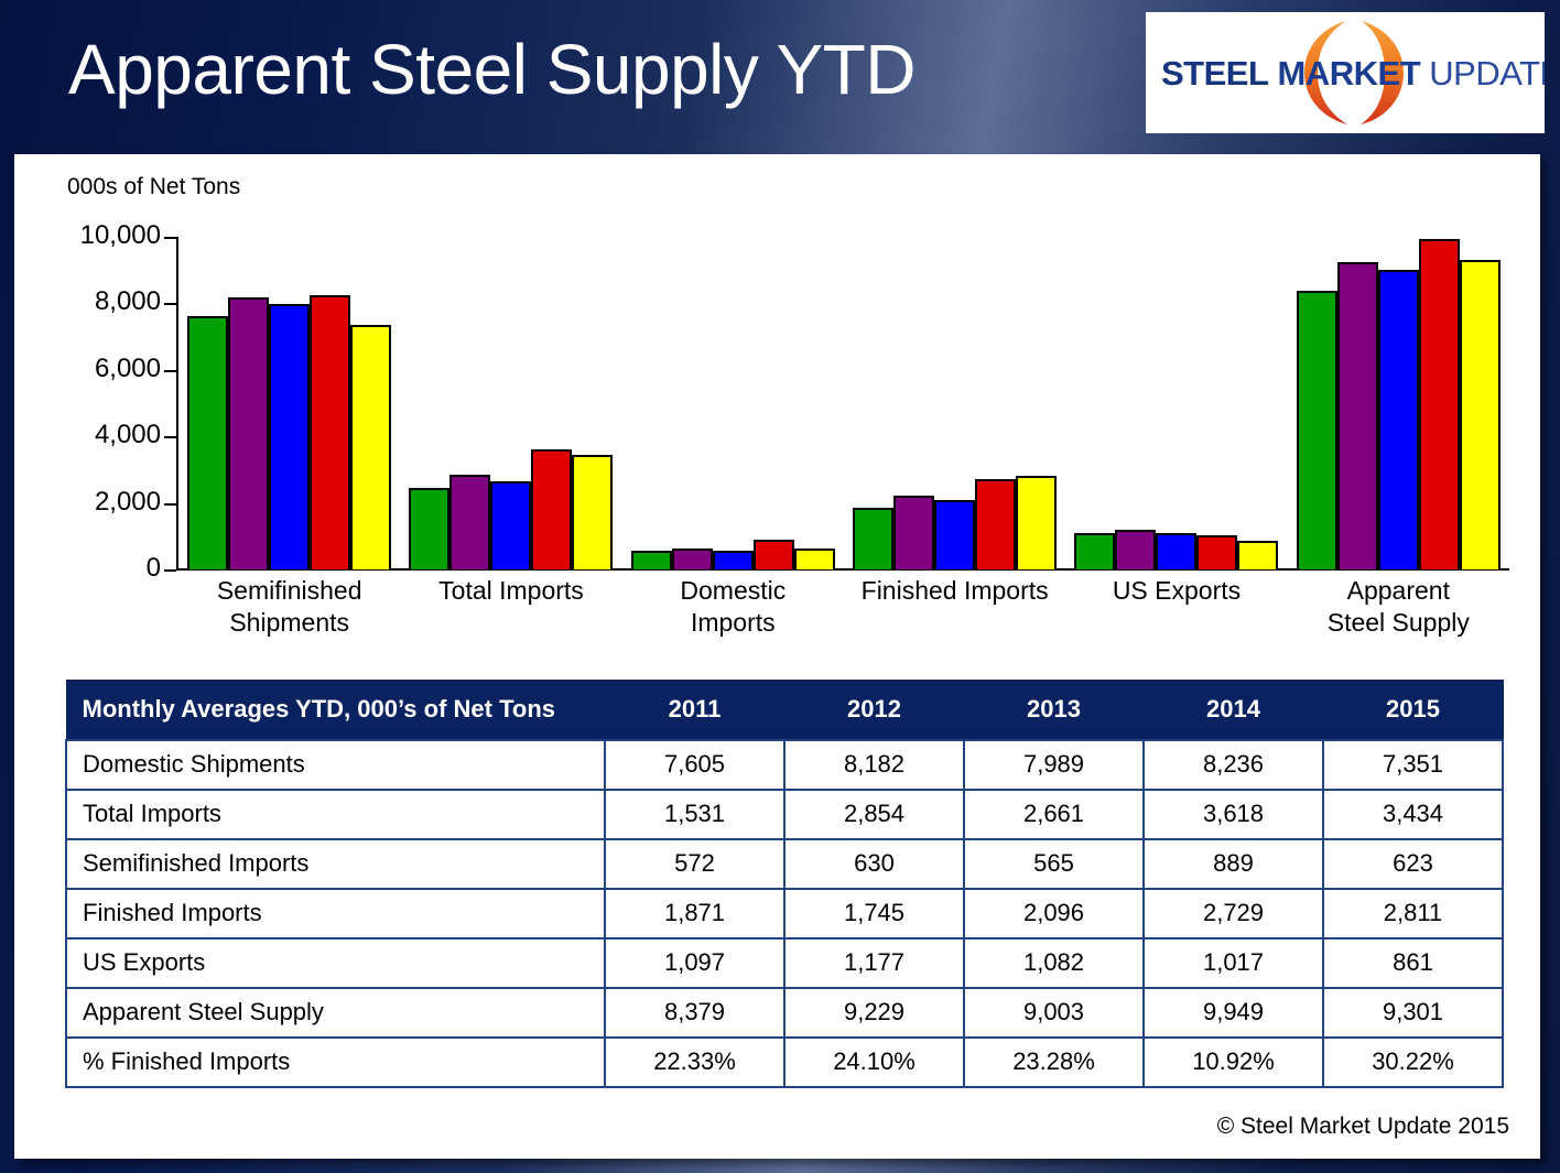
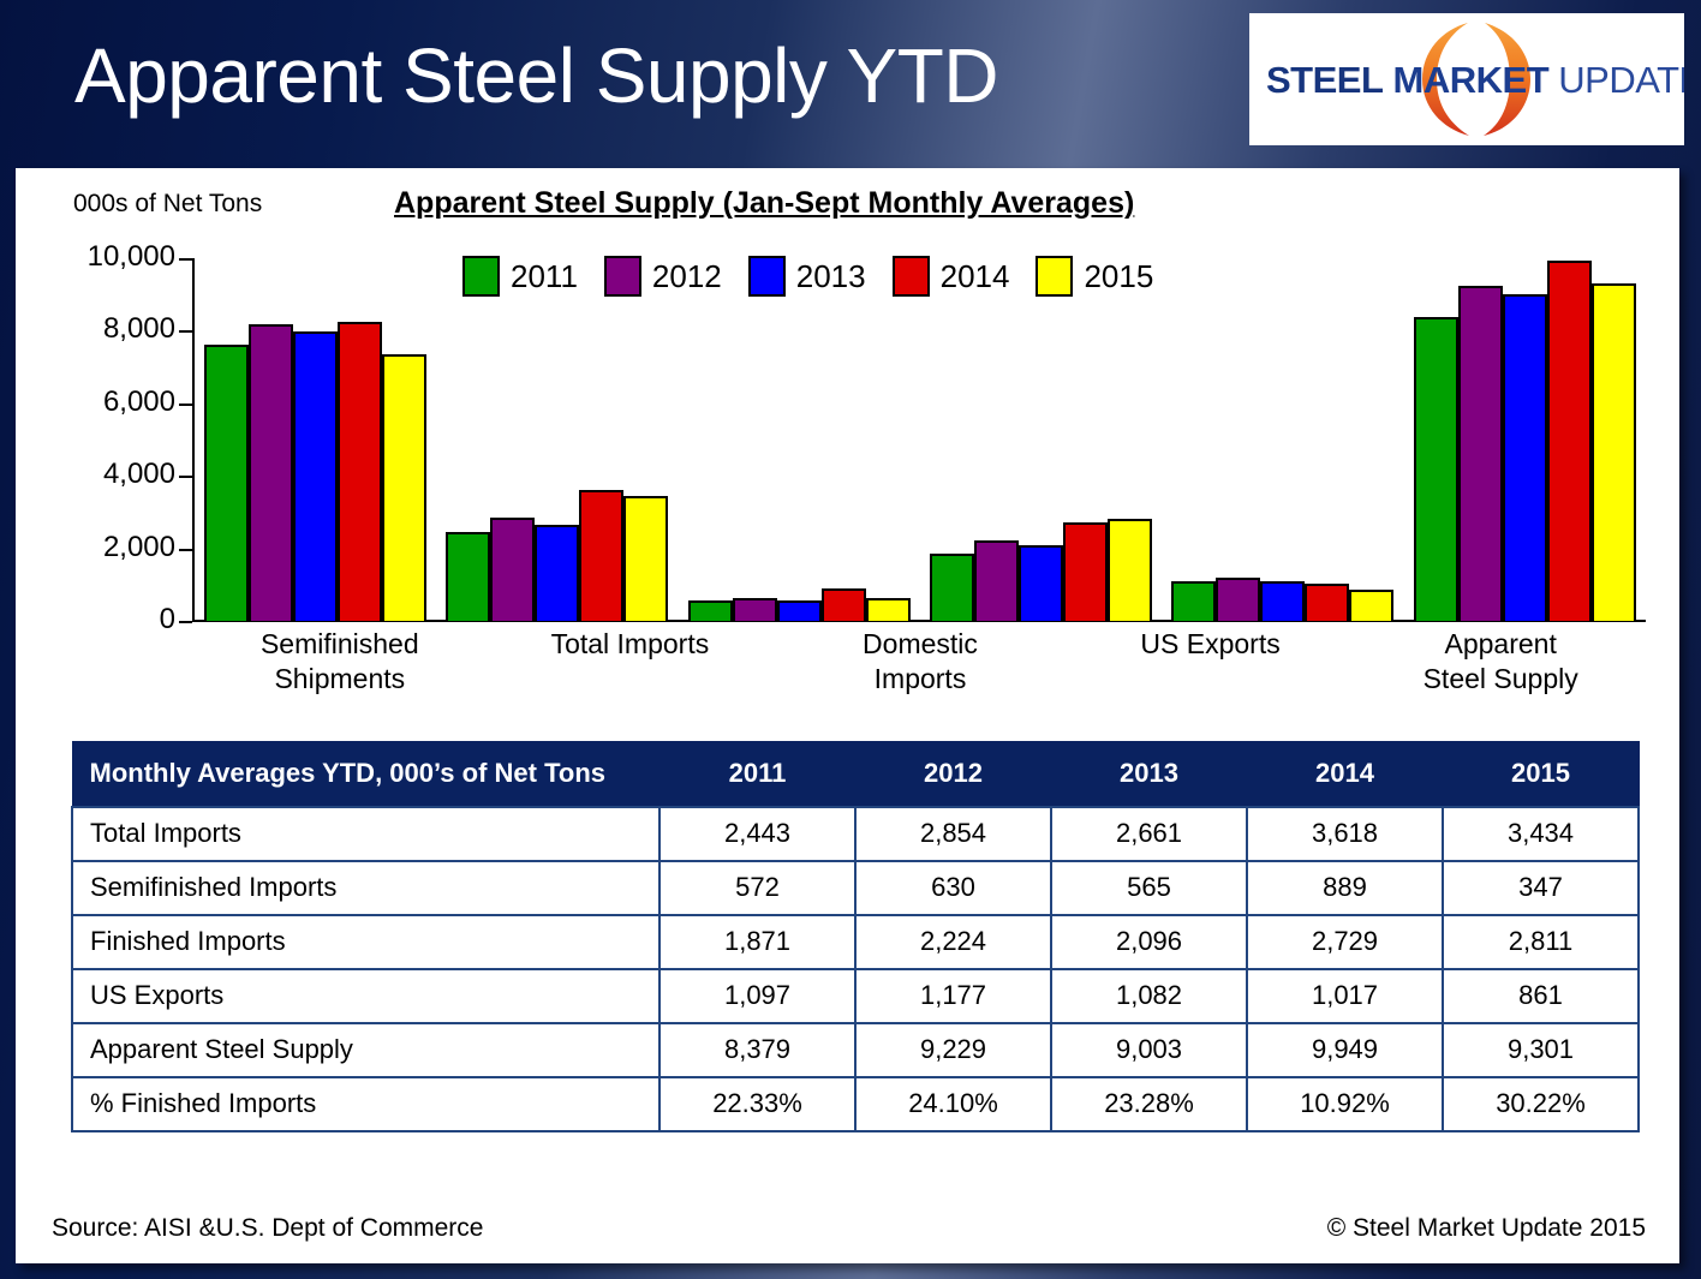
  Apparent Steel Supply YTD
  STEEL MARKET UPDAT
  000s of Net Tons
+ Apparent Steel Supply (Jan-Sept Monthly Averages)
+ 2011
+ 2012
+ 2013
+ 2014
+ 2015
  10,000
  8,000
  6,000
  4,000
  2,000
  0
  Semifinished
  Shipments
  Total Imports
  Domestic
  Imports
- Finished Imports
  US Exports
  Apparent
  Steel Supply
  Monthly Averages YTD, 000’s of Net Tons	2011	2012	2013	2014	2015
- Domestic Shipments	7,605	8,182	7,989	8,236	7,351
- Total Imports	1,531	2,854	2,661	3,618	3,434
+ Total Imports	2,443	2,854	2,661	3,618	3,434
- Semifinished Imports	572	630	565	889	623
+ Semifinished Imports	572	630	565	889	347
- Finished Imports	1,871	1,745	2,096	2,729	2,811
+ Finished Imports	1,871	2,224	2,096	2,729	2,811
  US Exports	1,097	1,177	1,082	1,017	861
  Apparent Steel Supply	8,379	9,229	9,003	9,949	9,301
  % Finished Imports	22.33%	24.10%	23.28%	10.92%	30.22%
+ Source: AISI &U.S. Dept of Commerce
  © Steel Market Update 2015
